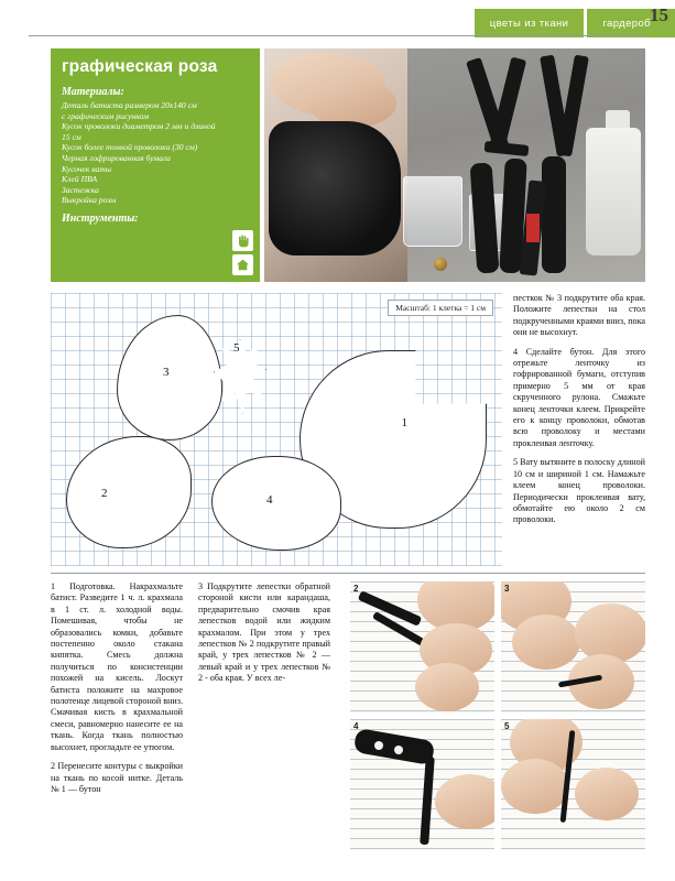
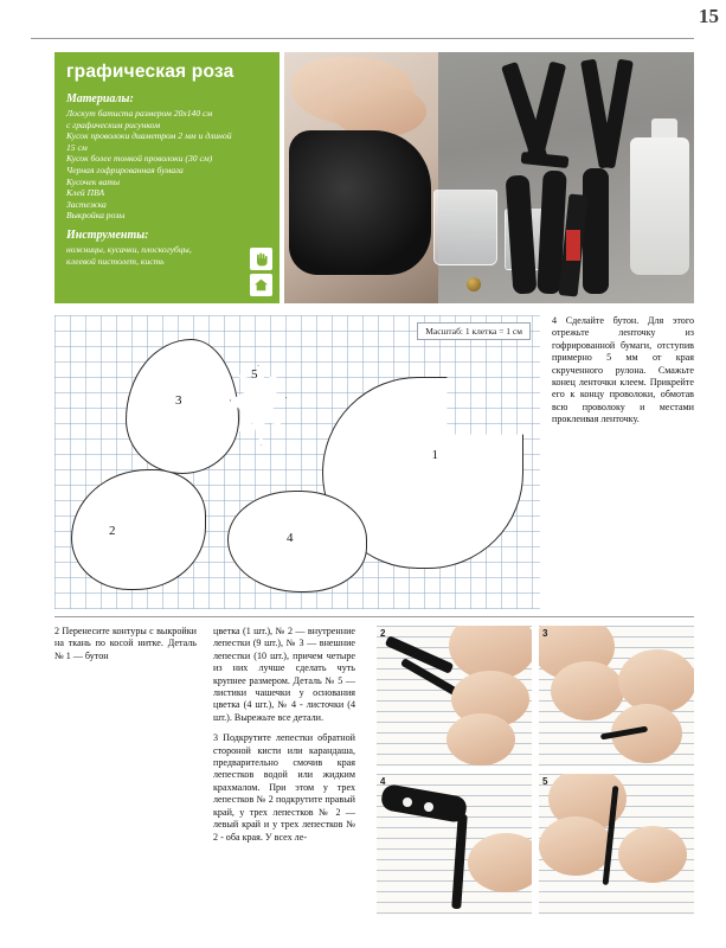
- цветы из ткани
- гардероб
  15
  графическая роза
  Материалы:
- Деталь батиста размером 20х140 см
+ Лоскут батиста размером 20х140 см
  с графическим рисунком
  Кусок проволоки диаметром 2 мм и длиной
  15 см
  Кусок более тонкой проволоки (30 см)
  Черная гофрированная бумага
  Кусочек ваты
  Клей ПВА
  Застежка
  Выкройка розы
  Инструменты:
+ ножницы, кусачки, плоскогубцы,
+ клеевой пистолет, кисть
  Масштаб: 1 клетка = 1 см
  1
  2
  3
  4
  5
- песткок № 3 подкрутите оба края. Положите лепестки на стол подкрученными краями вниз, пока они не высохнут.
  4 Сделайте бутон. Для этого отрежьте ленточку из гофрированной бумаги, отступив примерно 5 мм от края скрученного рулона. Смажьте конец ленточки клеем. Прикрейте его к концу проволоки, обмотав всю проволоку и местами проклеивая ленточку.
- 5 Вату вытяните в полоску длиной 10 см и шириной 1 см. Намажьте клеем конец проволоки. Периодически проклеивая вату, обмотайте ею около 2 см проволоки.
- 1 Подготовка. Накрахмальте батист. Разведите 1 ч. л. крахмала в 1 ст. л. холодной воды. Помешивая, чтобы не образовались комки, добавьте постепенно около стакана кипятка. Смесь должна получиться по консистенции похожей на кисель. Лоскут батиста положите на махровое полотенце лицевой стороной вниз. Смачивая кисть в крахмальной смеси, равномерно нанесите ее на ткань. Когда ткань полностью высохнет, прогладьте ее утюгом.
  2 Перенесите контуры с выкройки на ткань по косой нитке. Деталь № 1 — бутон
+ цветка (1 шт.), № 2 — внутренние лепестки (9 шт.), № 3 — внешние лепестки (10 шт.), причем четыре из них лучше сделать чуть крупнее размером. Деталь № 5 — листики чашечки у основания цветка (4 шт.), № 4 - листочки (4 шт.). Вырежьте все детали.
  3 Подкрутите лепестки обратной стороной кисти или карандаша, предварительно смочив края лепестков водой или жидким крахмалом. При этом у трех лепестков № 2 подкрутите правый край, у трех лепестков № 2 — левый край и у трех лепестков № 2 - оба края. У всех ле-
  2
  3
  4
  5
